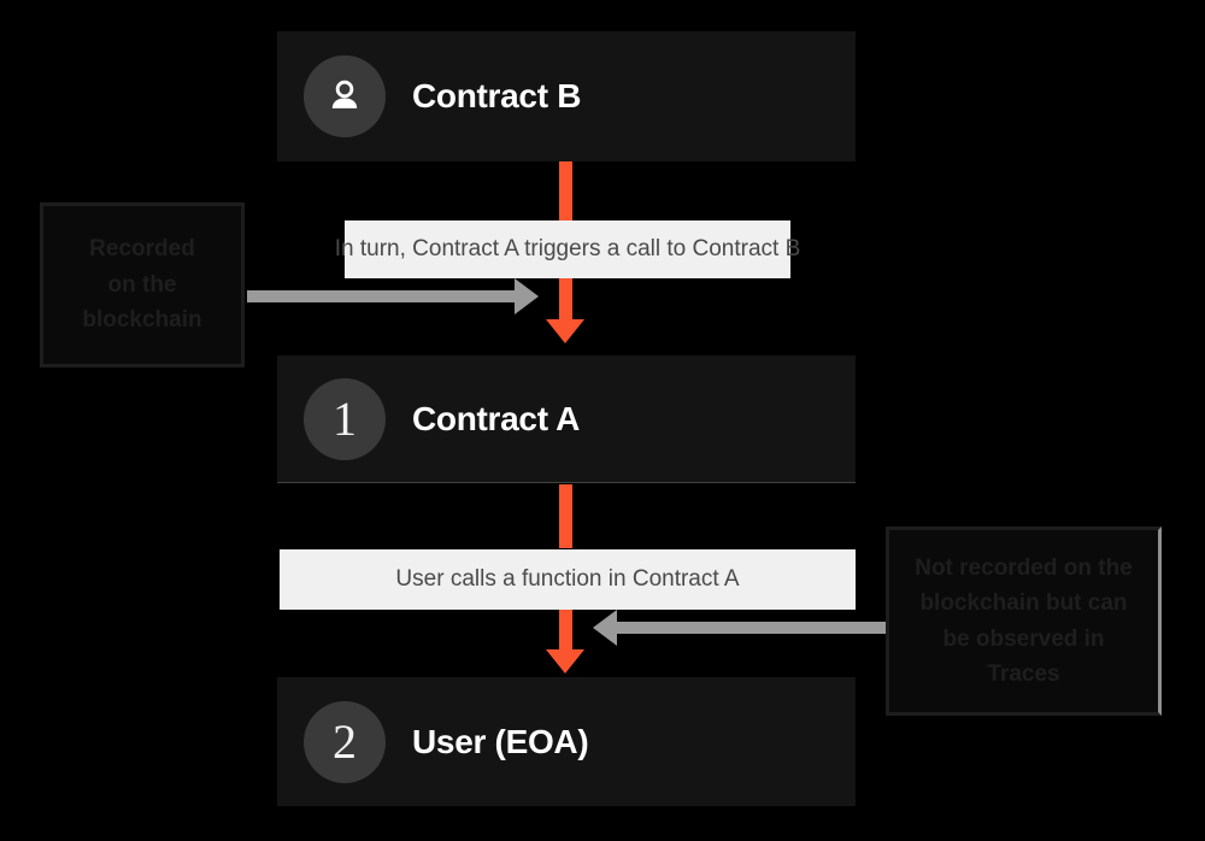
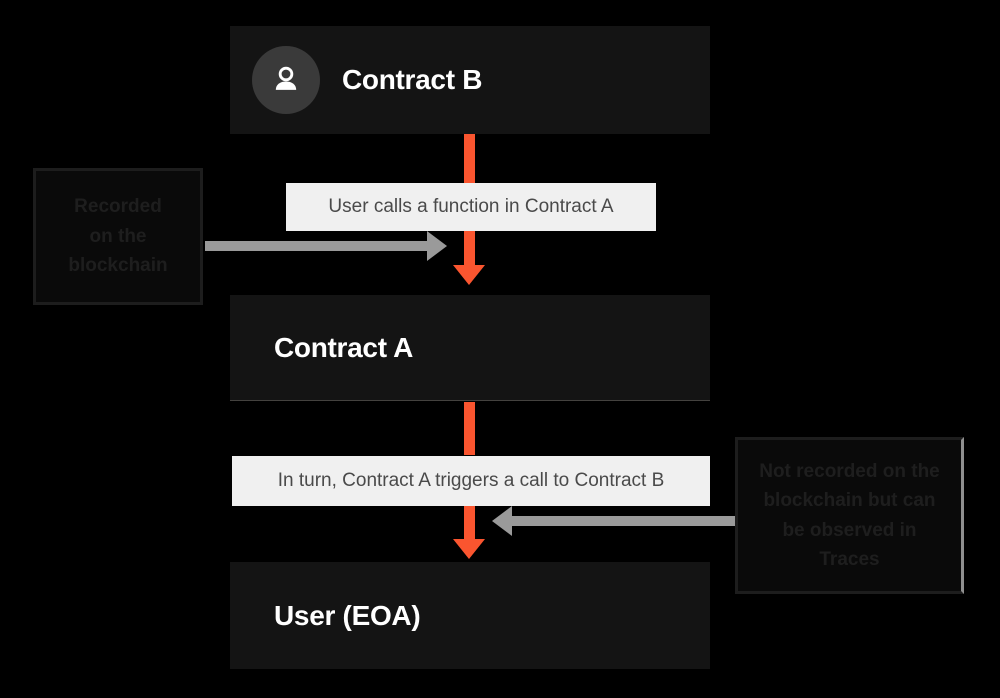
  Contract B
- In turn, Contract A triggers a call to Contract B
+ User calls a function in Contract A
- 1
  Contract A
- User calls a function in Contract A
+ In turn, Contract A triggers a call to Contract B
- 2
  User (EOA)
